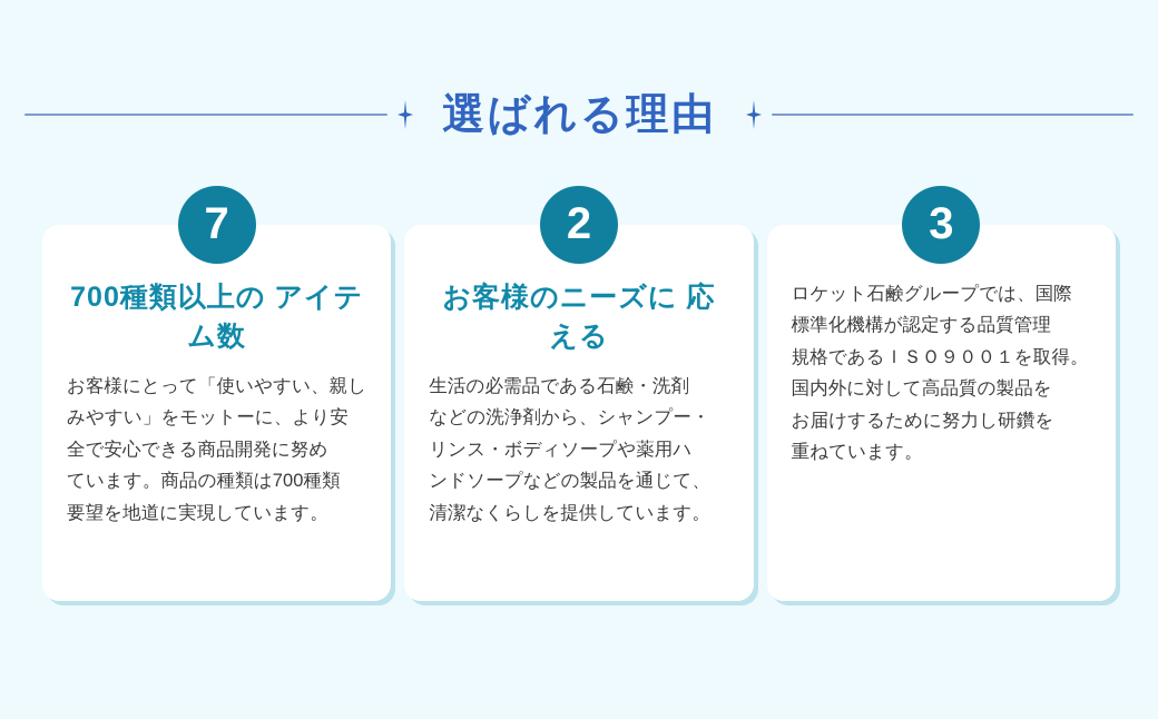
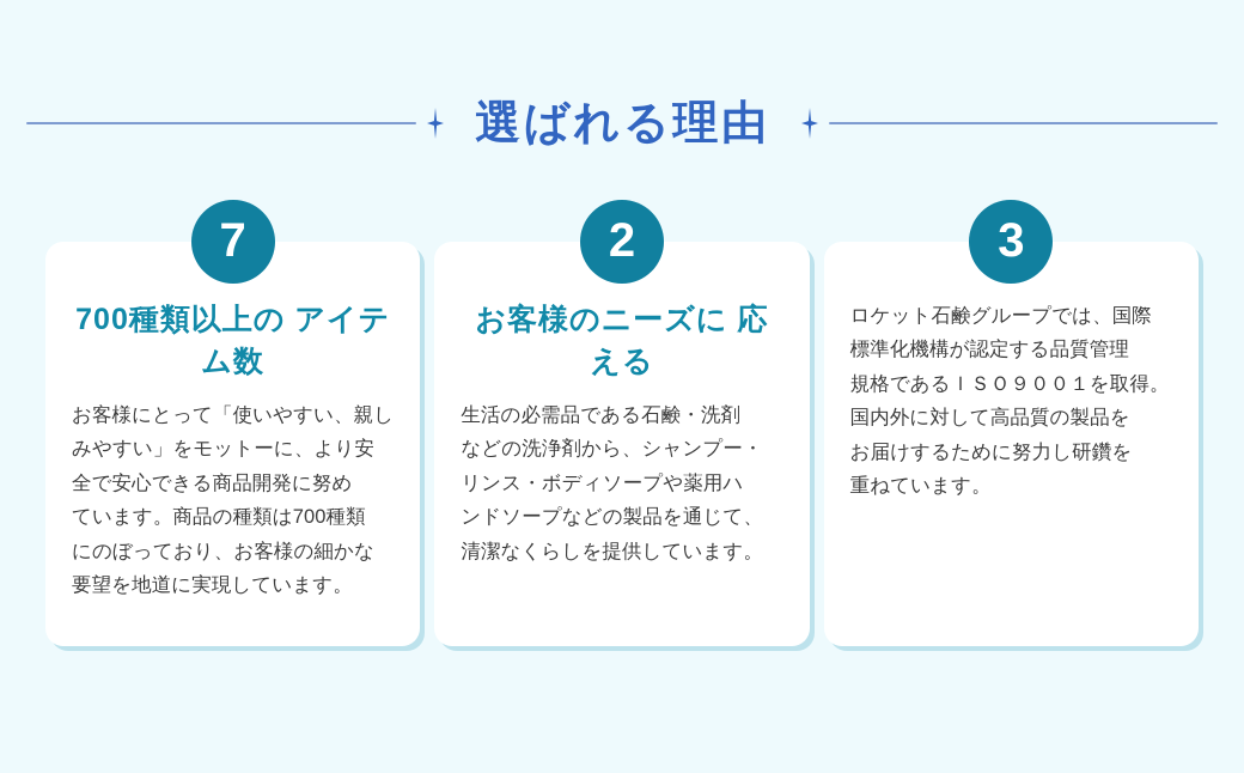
  選ばれる理由
  7
  700種類以上の アイテム数
  お客様にとって「使いやすい、親し
  みやすい」をモットーに、より安
  全で安心できる商品開発に努め
  ています。商品の種類は700種類
+ にのぼっており、お客様の細かな
  要望を地道に実現しています。
  2
  お客様のニーズに 応える
  生活の必需品である石鹸・洗剤
  などの洗浄剤から、シャンプー・
  リンス・ボディソープや薬用ハ
  ンドソープなどの製品を通じて、
  清潔なくらしを提供しています。
  3
  ロケット石鹸グループでは、国際
  標準化機構が認定する品質管理
  規格であるＩＳＯ９００１を取得。
  国内外に対して高品質の製品を
  お届けするために努力し研鑽を
  重ねています。
